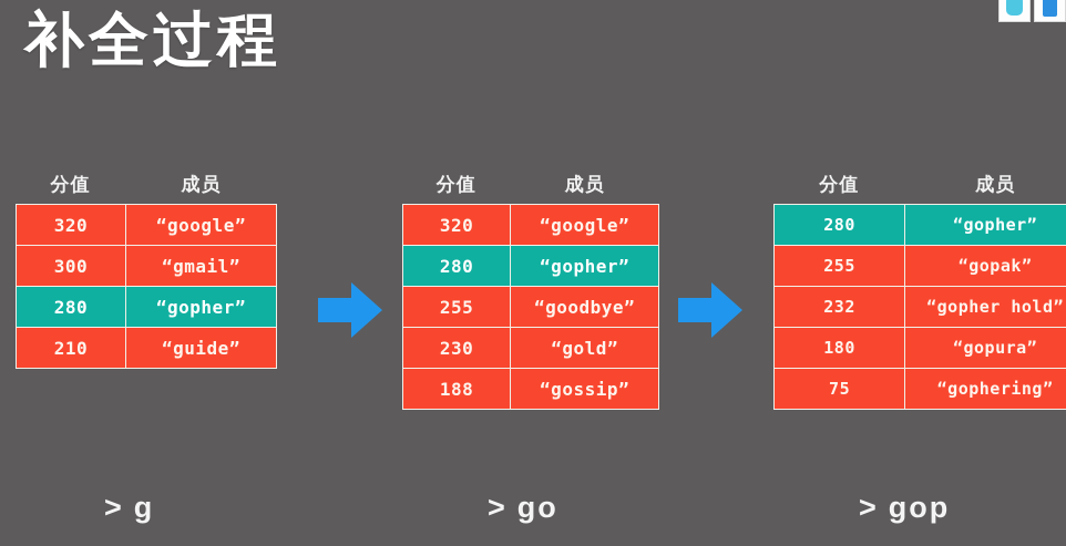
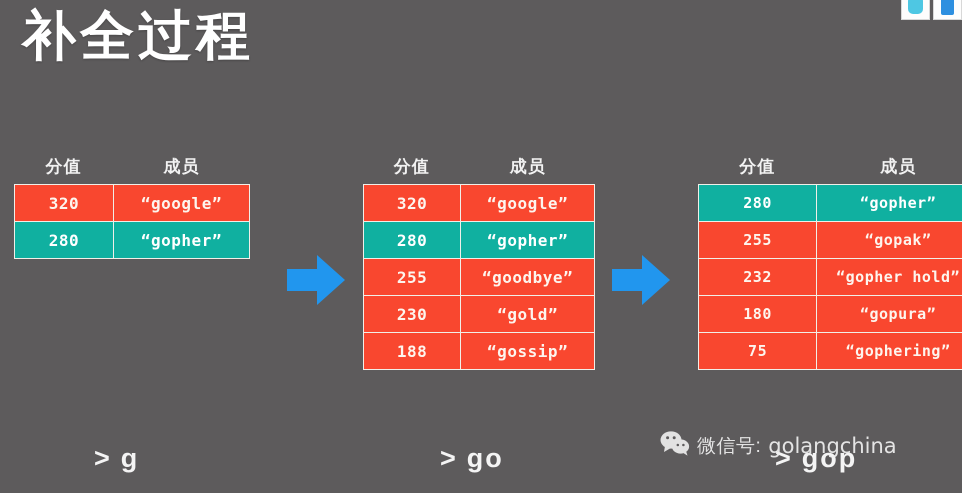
  补全过程
  分值
  成员
  320	“google”
- 300	“gmail”
  280	“gopher”
- 210	“guide”
  分值
  成员
  320	“google”
  280	“gopher”
  255	“goodbye”
  230	“gold”
  188	“gossip”
  分值
  成员
  280	“gopher”
  255	“gopak”
  232	“gopher hold”
  180	“gopura”
  75	“gophering”
  > g
  > go
  > gop
+ 微信号:
+ golangchina
